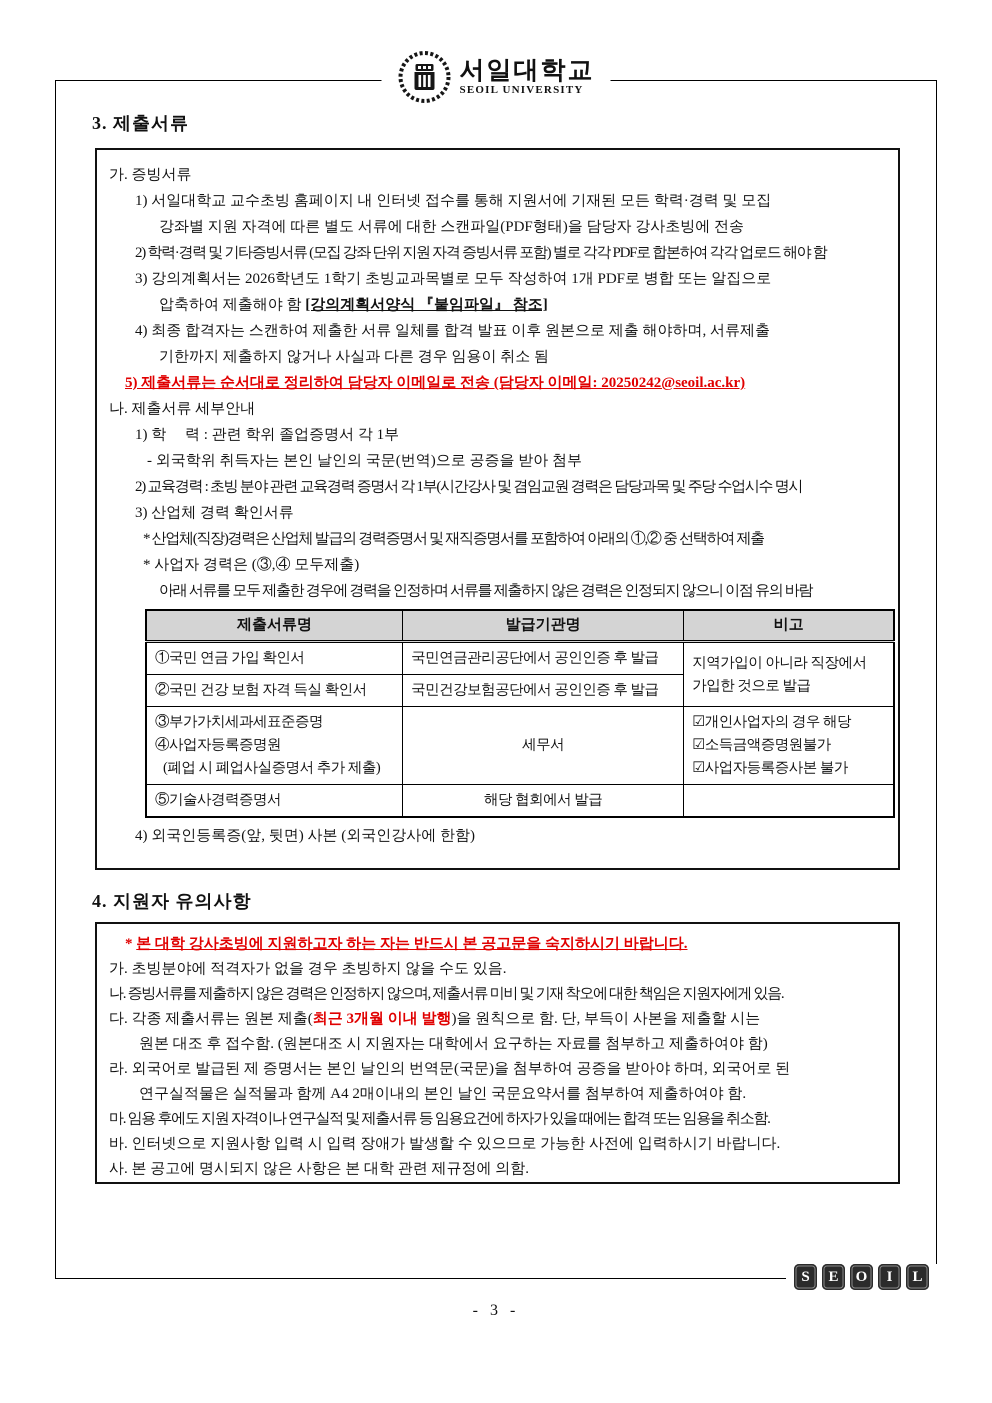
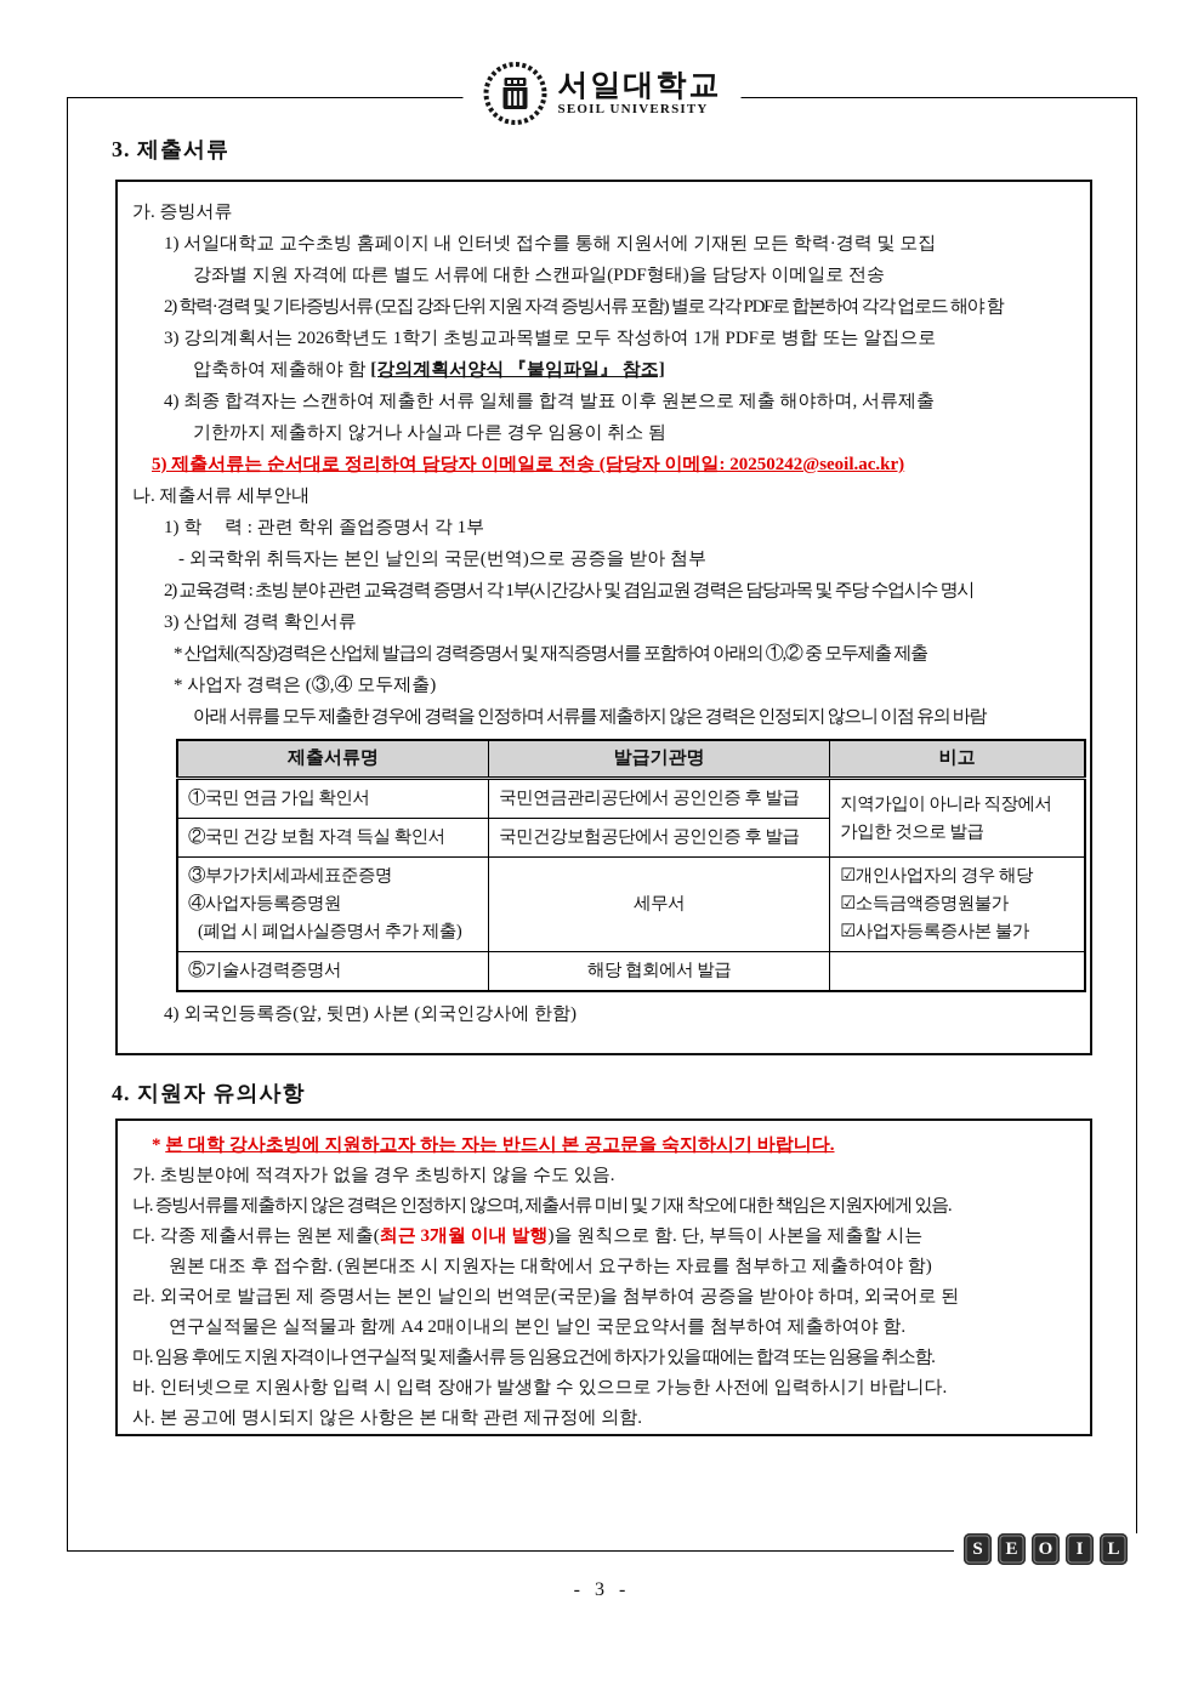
  서일대학교
  SEOIL UNIVERSITY
  3. 제출서류
  가. 증빙서류
  1) 서일대학교 교수초빙 홈페이지 내 인터넷 접수를 통해 지원서에 기재된 모든 학력·경력 및 모집
- 강좌별 지원 자격에 따른 별도 서류에 대한 스캔파일(PDF형태)을 담당자 강사초빙에 전송
+ 강좌별 지원 자격에 따른 별도 서류에 대한 스캔파일(PDF형태)을 담당자 이메일로 전송
  2) 학력·경력 및 기타증빙서류 (모집 강좌 단위 지원 자격 증빙서류 포함) 별로 각각 PDF로 합본하여 각각 업로드 해야 함
  3) 강의계획서는 2026학년도 1학기 초빙교과목별로 모두 작성하여 1개 PDF로 병합 또는 알집으로
  압축하여 제출해야 함 [강의계획서양식 『붙임파일』 참조]
  4) 최종 합격자는 스캔하여 제출한 서류 일체를 합격 발표 이후 원본으로 제출 해야하며, 서류제출
  기한까지 제출하지 않거나 사실과 다른 경우 임용이 취소 됨
  5) 제출서류는 순서대로 정리하여 담당자 이메일로 전송 (담당자 이메일: 20250242@seoil.ac.kr)
  나. 제출서류 세부안내
  1) 학 력 : 관련 학위 졸업증명서 각 1부
  - 외국학위 취득자는 본인 날인의 국문(번역)으로 공증을 받아 첨부
  2) 교육경력 : 초빙 분야 관련 교육경력 증명서 각 1부(시간강사 및 겸임교원 경력은 담당과목 및 주당 수업시수 명시
  3) 산업체 경력 확인서류
- * 산업체(직장)경력은 산업체 발급의 경력증명서 및 재직증명서를 포함하여 아래의 ①,② 중 선택하여 제출
+ * 산업체(직장)경력은 산업체 발급의 경력증명서 및 재직증명서를 포함하여 아래의 ①,② 중 모두제출 제출
  * 사업자 경력은 (③,④ 모두제출)
  아래 서류를 모두 제출한 경우에 경력을 인정하며 서류를 제출하지 않은 경력은 인정되지 않으니 이점 유의 바람
  제출서류명	발급기관명	비고
  ①국민 연금 가입 확인서	국민연금관리공단에서 공인인증 후 발급	지역가입이 아니라 직장에서 가입한 것으로 발급
  ②국민 건강 보험 자격 득실 확인서	국민건강보험공단에서 공인인증 후 발급
  ③부가가치세과세표준증명 ④사업자등록증명원 (폐업 시 폐업사실증명서 추가 제출)	세무서	☑개인사업자의 경우 해당 ☑소득금액증명원불가 ☑사업자등록증사본 불가
  ⑤기술사경력증명서	해당 협회에서 발급
  4) 외국인등록증(앞, 뒷면) 사본 (외국인강사에 한함)
  4. 지원자 유의사항
  * 본 대학 강사초빙에 지원하고자 하는 자는 반드시 본 공고문을 숙지하시기 바랍니다.
  가. 초빙분야에 적격자가 없을 경우 초빙하지 않을 수도 있음.
  나. 증빙서류를 제출하지 않은 경력은 인정하지 않으며, 제출서류 미비 및 기재 착오에 대한 책임은 지원자에게 있음.
  다. 각종 제출서류는 원본 제출(최근 3개월 이내 발행)을 원칙으로 함. 단, 부득이 사본을 제출할 시는
  원본 대조 후 접수함. (원본대조 시 지원자는 대학에서 요구하는 자료를 첨부하고 제출하여야 함)
  라. 외국어로 발급된 제 증명서는 본인 날인의 번역문(국문)을 첨부하여 공증을 받아야 하며, 외국어로 된
  연구실적물은 실적물과 함께 A4 2매이내의 본인 날인 국문요약서를 첨부하여 제출하여야 함.
  마. 임용 후에도 지원 자격이나 연구실적 및 제출서류 등 임용요건에 하자가 있을 때에는 합격 또는 임용을 취소함.
  바. 인터넷으로 지원사항 입력 시 입력 장애가 발생할 수 있으므로 가능한 사전에 입력하시기 바랍니다.
  사. 본 공고에 명시되지 않은 사항은 본 대학 관련 제규정에 의함.
  S
  E
  O
  I
  L
  - 3 -
